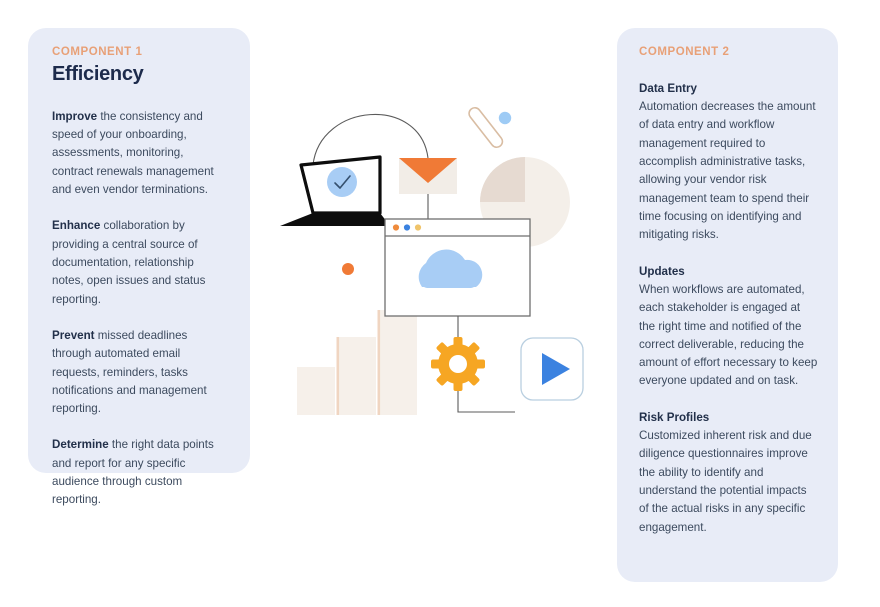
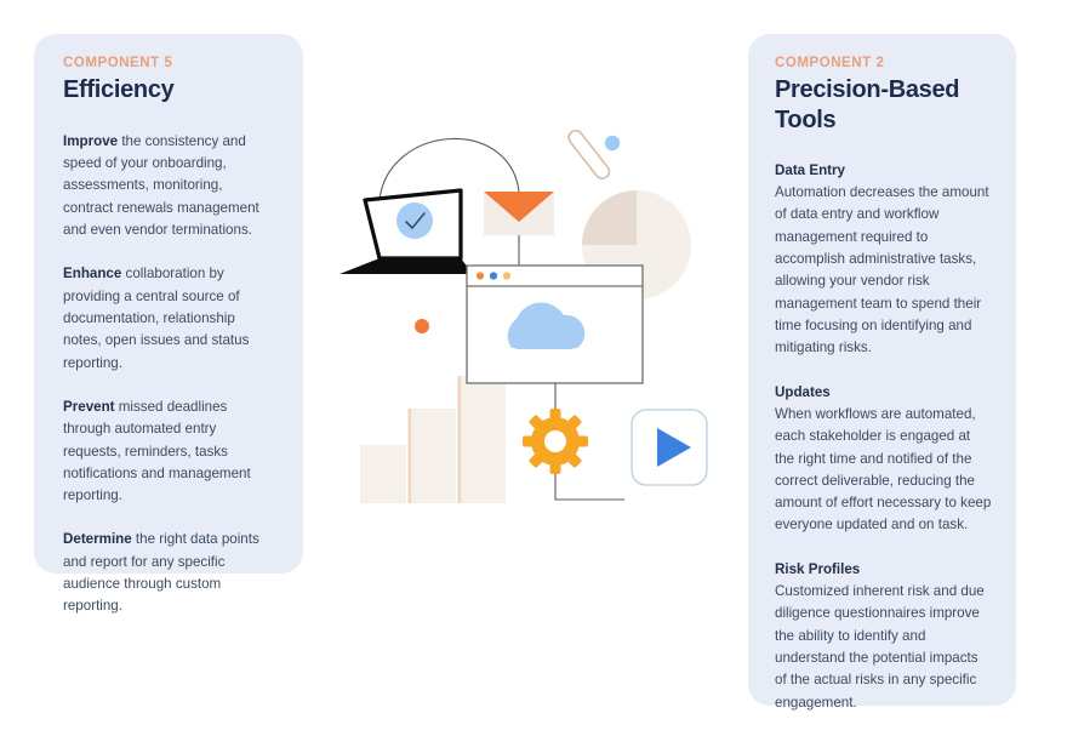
- COMPONENT 1
+ COMPONENT 5
  Efficiency
  Improve the consistency and speed of your onboarding, assessments, monitoring, contract renewals management and even vendor terminations.
  Enhance collaboration by providing a central source of documentation, relationship notes, open issues and status reporting.
- Prevent missed deadlines through automated email requests, reminders, tasks notifications and management reporting.
+ Prevent missed deadlines through automated entry requests, reminders, tasks notifications and management reporting.
  Determine the right data points and report for any specific audience through custom reporting.
  COMPONENT 2
+ Precision-Based Tools
  Data Entry
  Automation decreases the amount of data entry and workflow management required to accomplish administrative tasks, allowing your vendor risk management team to spend their time focusing on identifying and mitigating risks.
  Updates
  When workflows are automated, each stakeholder is engaged at the right time and notified of the correct deliverable, reducing the amount of effort necessary to keep everyone updated and on task.
  Risk Profiles
  Customized inherent risk and due diligence questionnaires improve the ability to identify and understand the potential impacts of the actual risks in any specific engagement.
